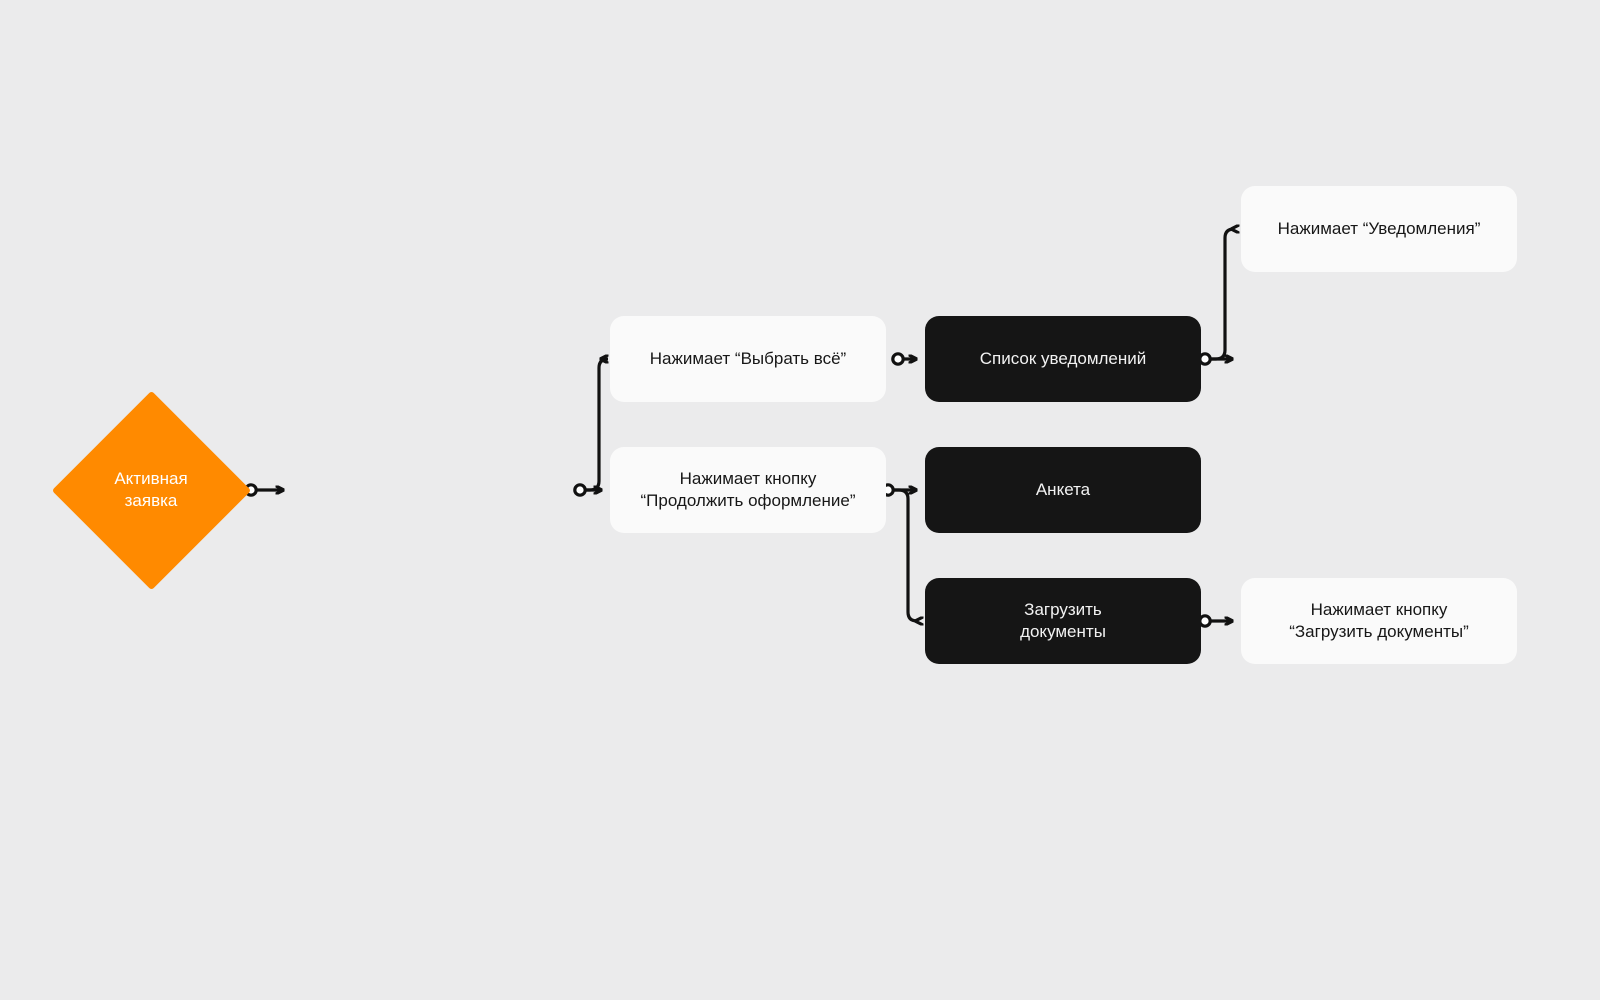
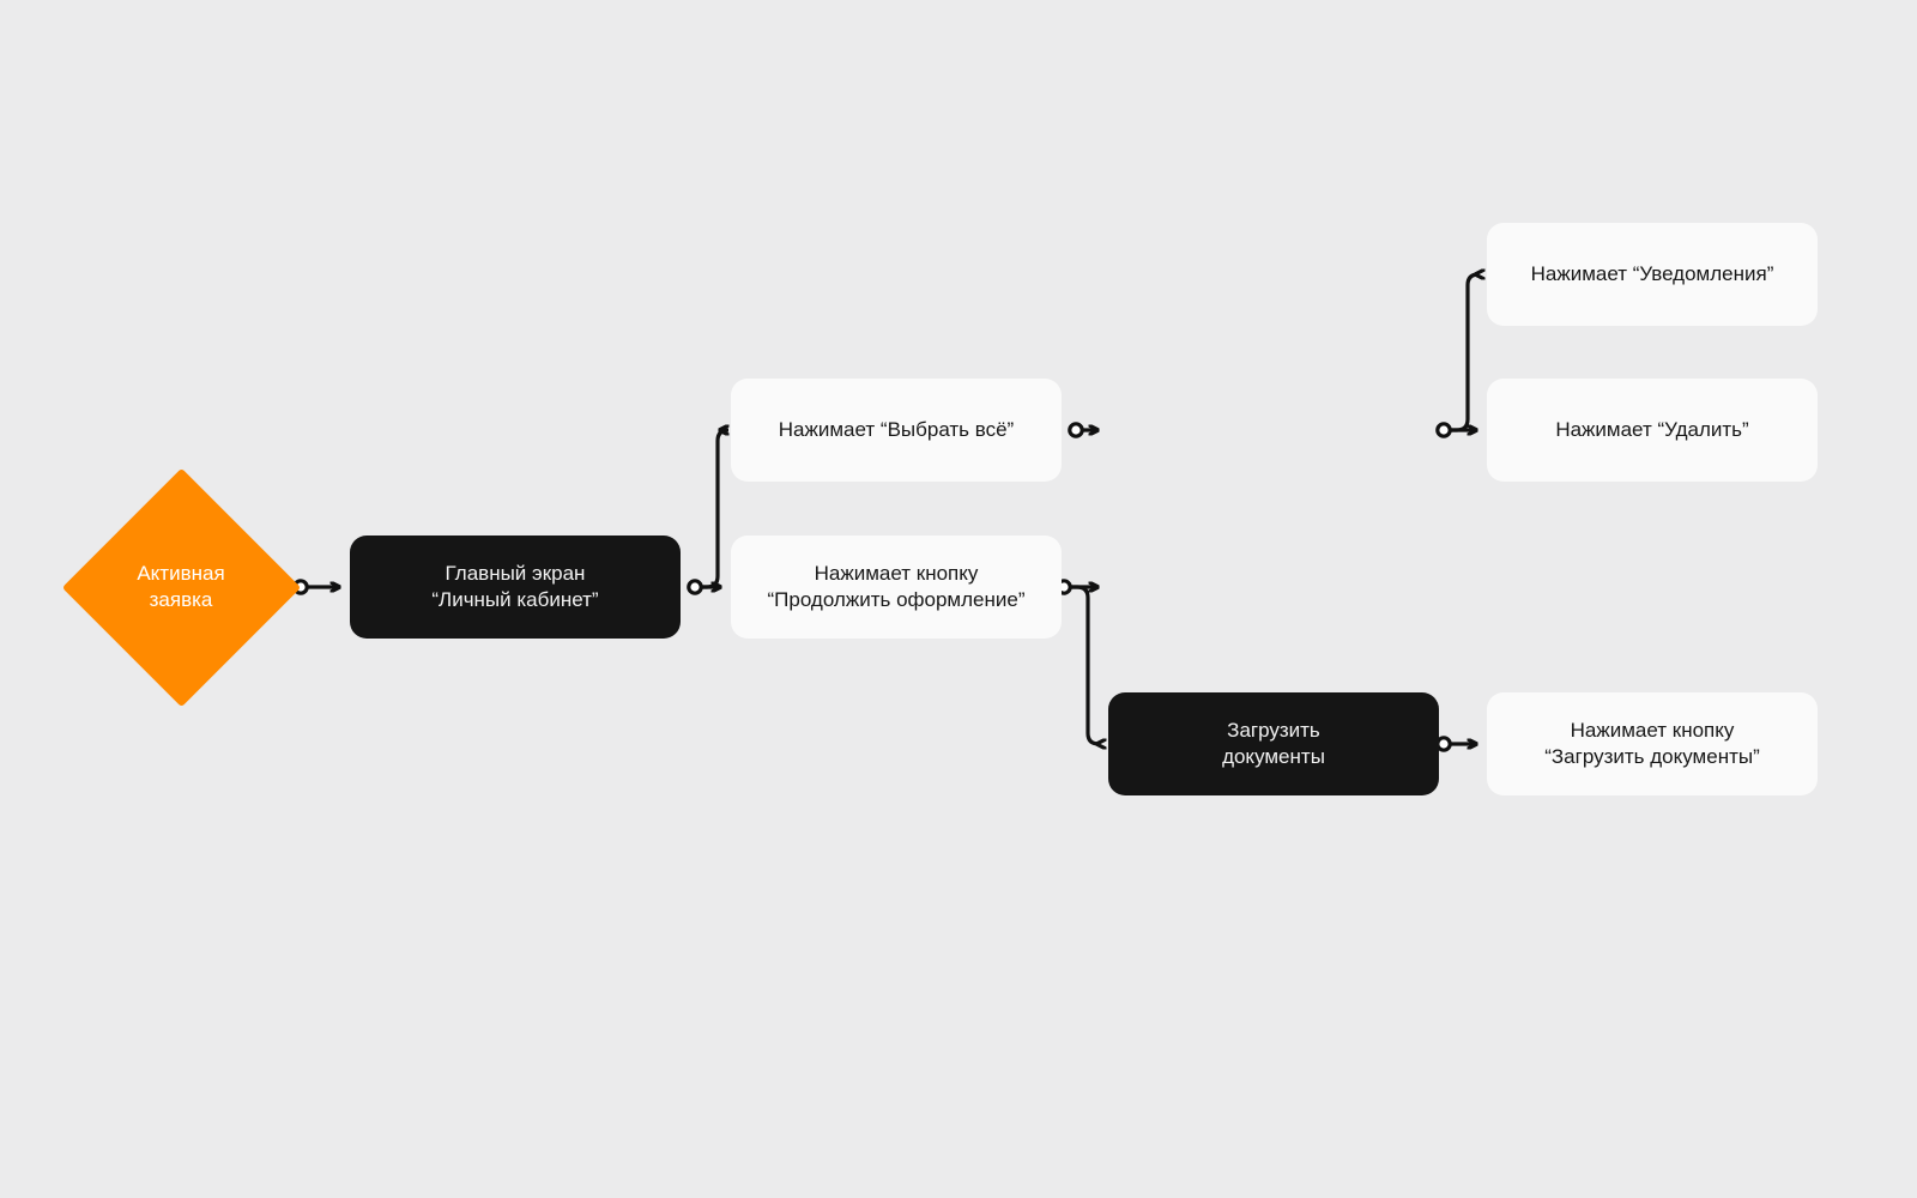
  Активная
  заявка
+ Главный экран
+ “Личный кабинет”
  Нажимает “Выбрать всё”
  Нажимает кнопку
  “Продолжить оформление”
- Список уведомлений
- Анкета
  Загрузить
  документы
  Нажимает “Уведомления”
+ Нажимает “Удалить”
  Нажимает кнопку
  “Загрузить документы”
